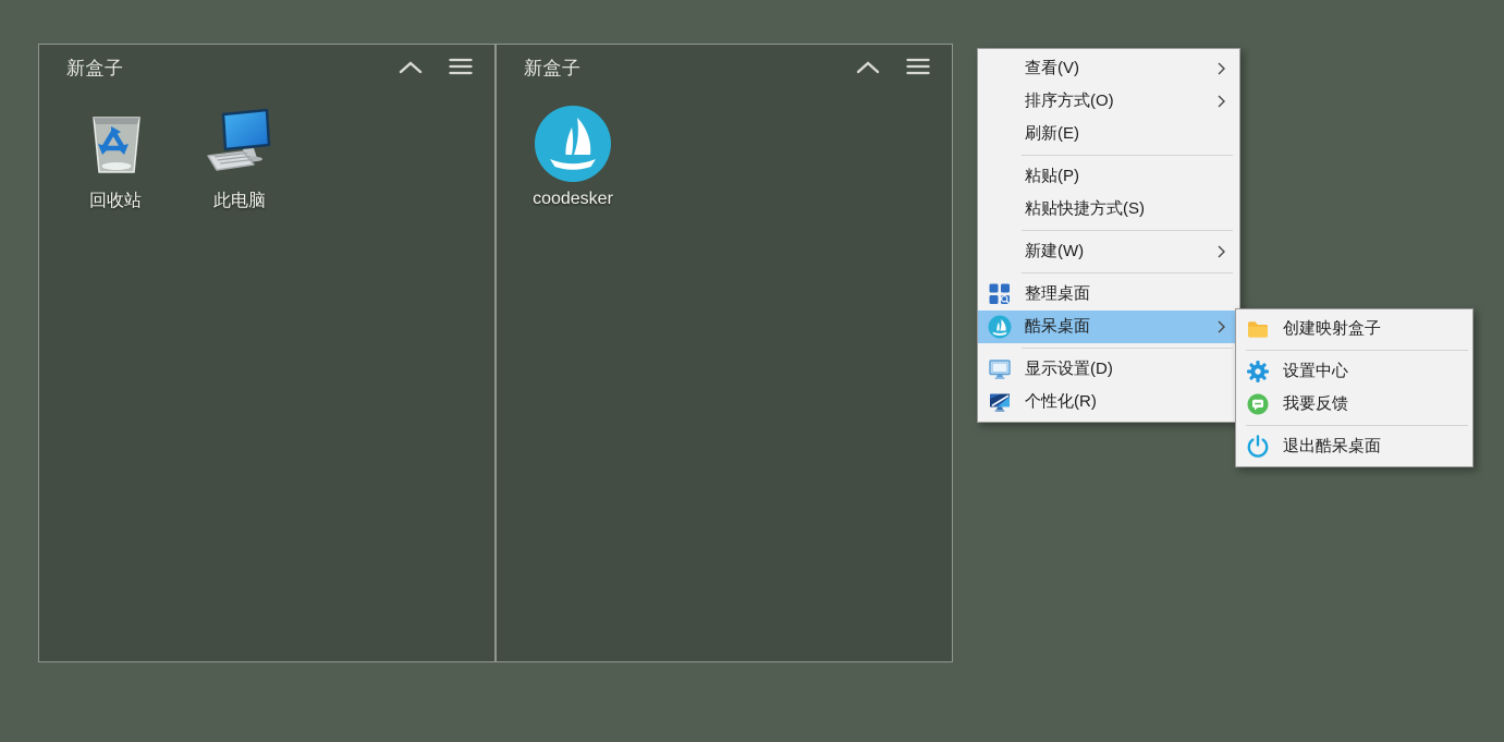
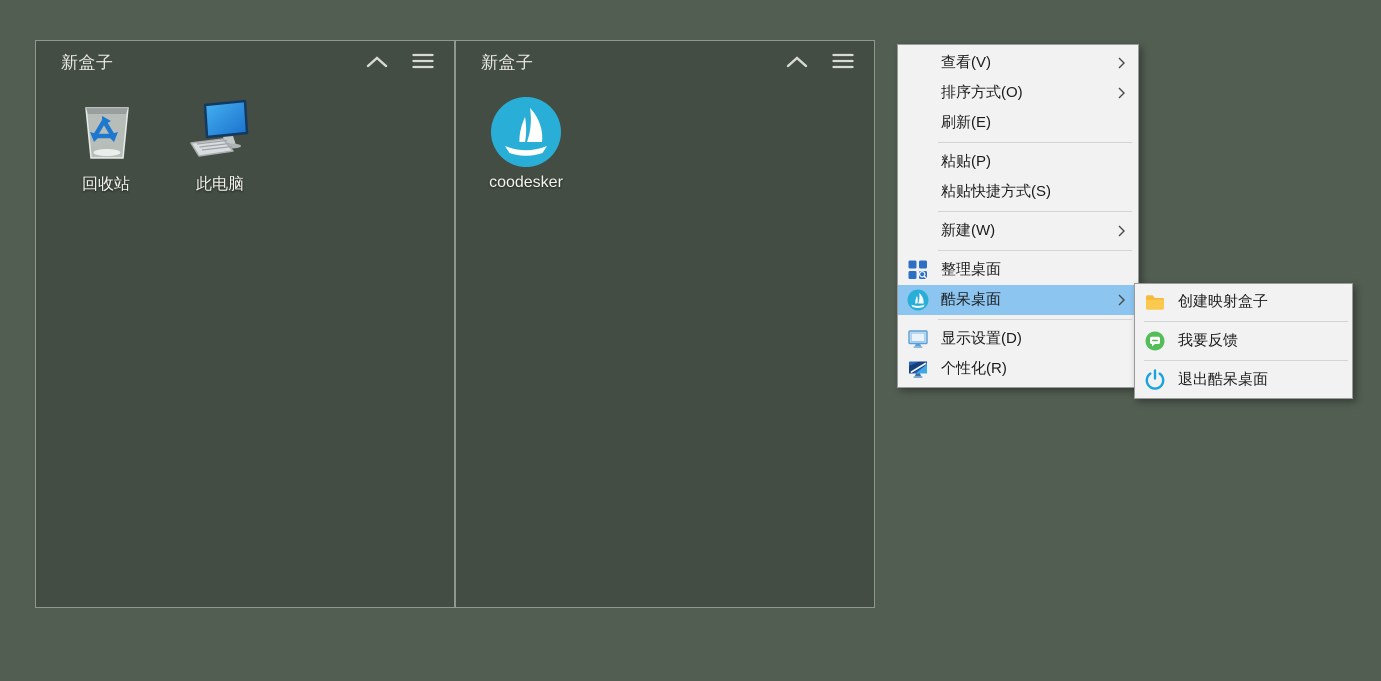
  新盒子
  回收站
  此电脑
  新盒子
  coodesker
  查看(V)
  排序方式(O)
  刷新(E)
  粘贴(P)
  粘贴快捷方式(S)
  新建(W)
  整理桌面
  酷呆桌面
  显示设置(D)
  个性化(R)
  创建映射盒子
- 设置中心
  我要反馈
  退出酷呆桌面
